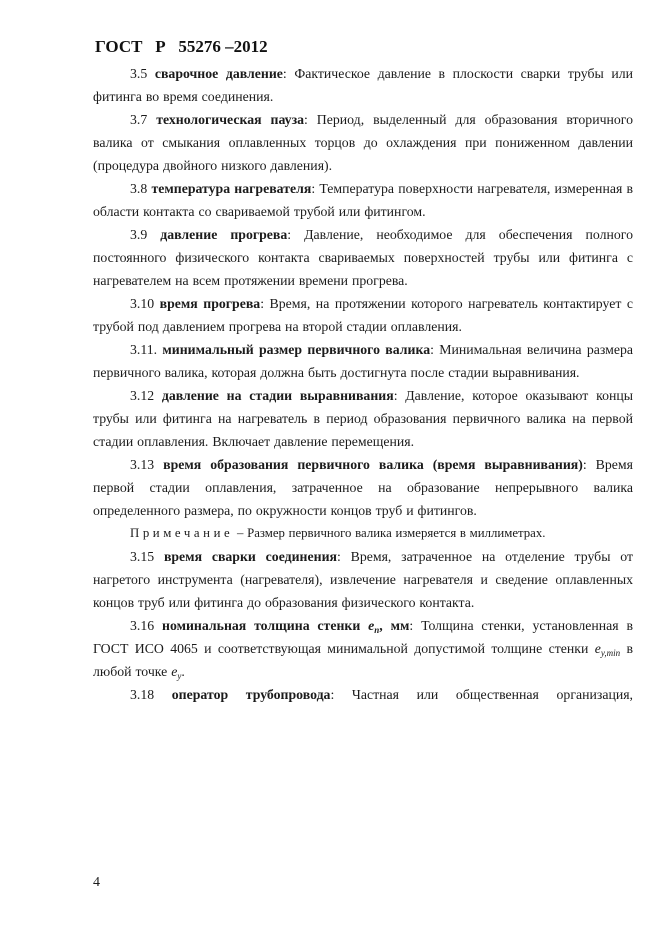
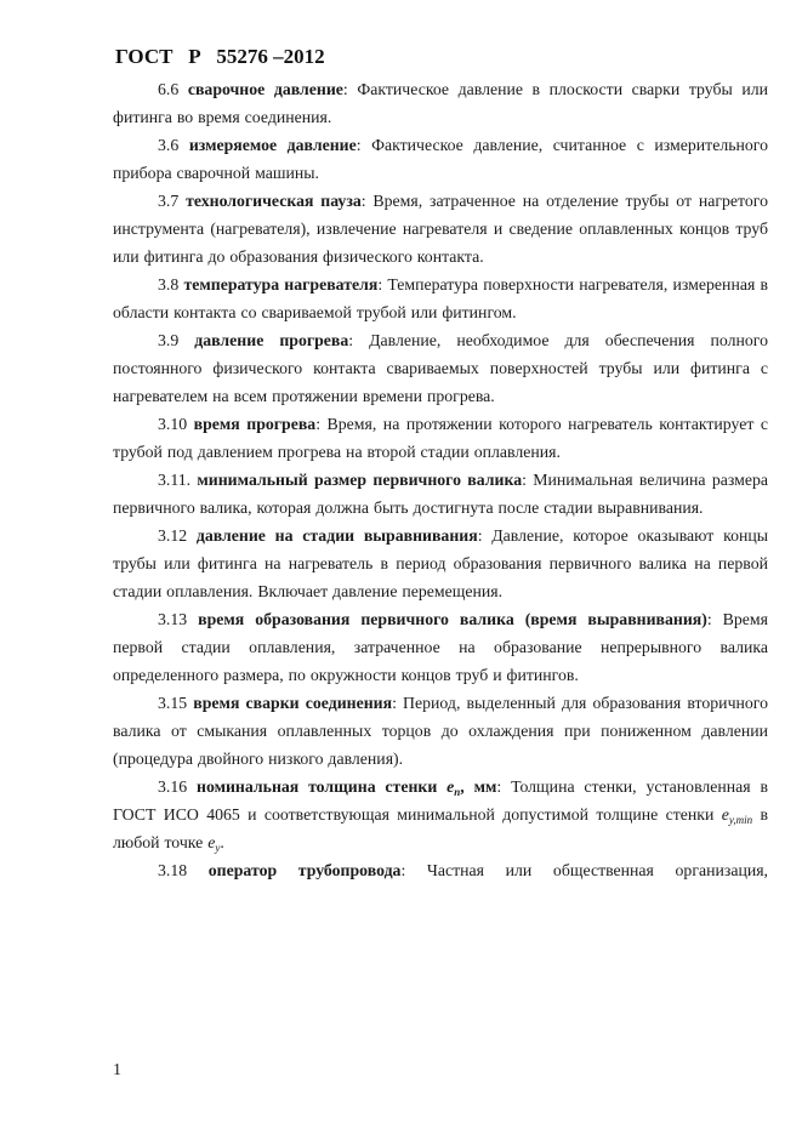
  ГОСТ Р 55276 –2012
- 3.5 сварочное давление: Фактическое давление в плоскости сварки трубы или фитинга во время соединения.
+ 6.6 сварочное давление: Фактическое давление в плоскости сварки трубы или фитинга во время соединения.
+ 3.6 измеряемое давление: Фактическое давление, считанное с измерительного прибора сварочной машины.
- 3.7 технологическая пауза: Период, выделенный для образования вторичного валика от смыкания оплавленных торцов до охлаждения при пониженном давлении (процедура двойного низкого давления).
+ 3.7 технологическая пауза: Время, затраченное на отделение трубы от нагретого инструмента (нагревателя), извлечение нагревателя и сведение оплавленных концов труб или фитинга до образования физического контакта.
  3.8 температура нагревателя: Температура поверхности нагревателя, измеренная в области контакта со свариваемой трубой или фитингом.
  3.9 давление прогрева: Давление, необходимое для обеспечения полного постоянного физического контакта свариваемых поверхностей трубы или фитинга с нагревателем на всем протяжении времени прогрева.
  3.10 время прогрева: Время, на протяжении которого нагреватель контактирует с трубой под давлением прогрева на второй стадии оплавления.
  3.11. минимальный размер первичного валика: Минимальная величина размера первичного валика, которая должна быть достигнута после стадии выравнивания.
  3.12 давление на стадии выравнивания: Давление, которое оказывают концы трубы или фитинга на нагреватель в период образования первичного валика на первой стадии оплавления. Включает давление перемещения.
  3.13 время образования первичного валика (время выравнивания): Время первой стадии оплавления, затраченное на образование непрерывного валика определенного размера, по окружности концов труб и фитингов.
- Примечание – Размер первичного валика измеряется в миллиметрах.
- 3.15 время сварки соединения: Время, затраченное на отделение трубы от нагретого инструмента (нагревателя), извлечение нагревателя и сведение оплавленных концов труб или фитинга до образования физического контакта.
+ 3.15 время сварки соединения: Период, выделенный для образования вторичного валика от смыкания оплавленных торцов до охлаждения при пониженном давлении (процедура двойного низкого давления).
  3.16 номинальная толщина стенки en, мм: Толщина стенки, установленная в ГОСТ ИСО 4065 и соответствующая минимальной допустимой толщине стенки ey,min в любой точке ey.
  3.18 оператор трубопровода: Частная или общественная организация,
- 4
+ 1
